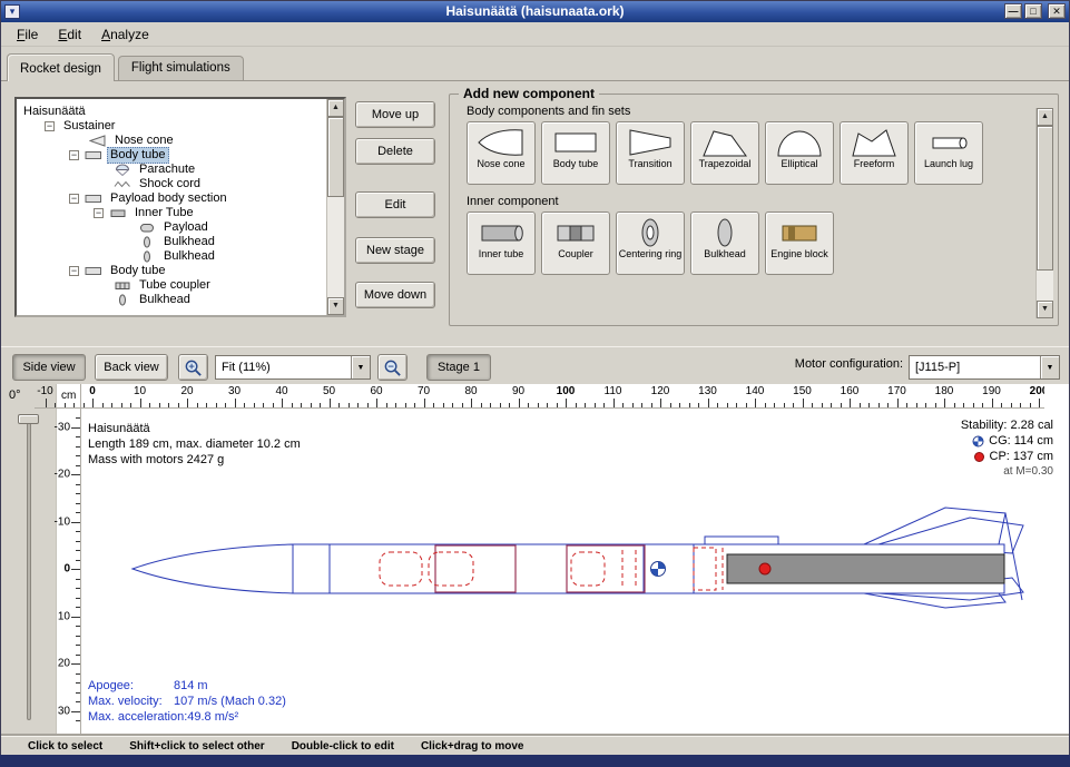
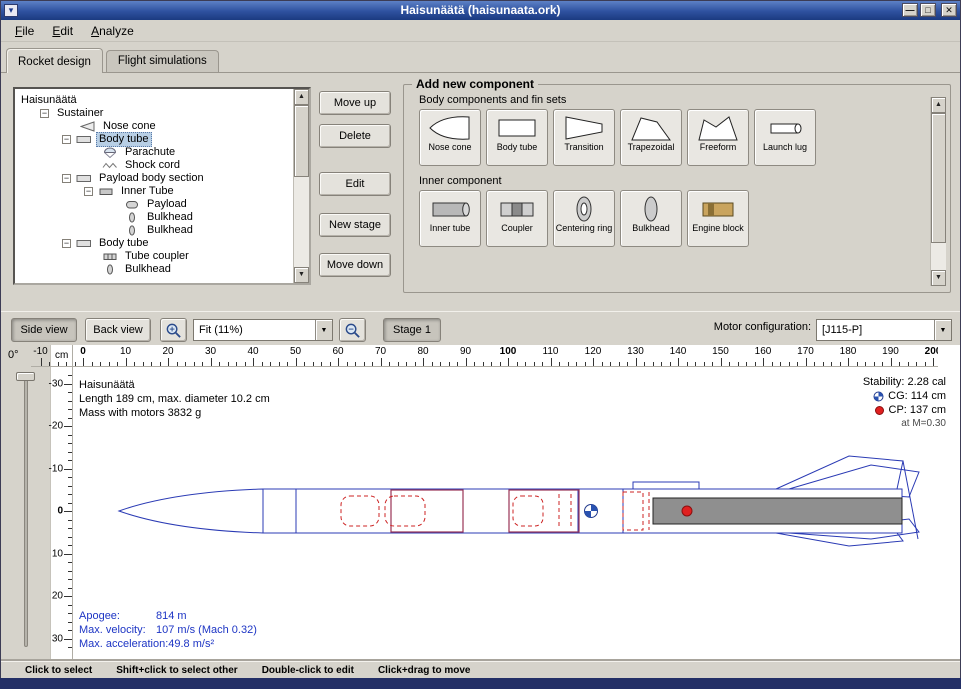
  ▾
  Haisunäätä (haisunaata.ork)
  —
  □
  ✕
  File
  Edit
  Analyze
  Rocket design
  Flight simulations
  Haisunäätä
  −
  Sustainer
  Nose cone
  −
  Body tube
  Parachute
  Shock cord
  −
  Payload body section
  −
  Inner Tube
  Payload
  Bulkhead
  Bulkhead
  −
  Body tube
  Tube coupler
  Bulkhead
  Move up
  Delete
  Edit
  New stage
  Move down
  Add new component
  Body components and fin sets
  Nose cone
  Body tube
  Transition
  Trapezoidal
- Elliptical
  Freeform
  Launch lug
  Inner component
  Inner tube
  Coupler
  Centering ring
  Bulkhead
  Engine block
  Side view
  Back view
  Fit (11%)
  Stage 1
  Motor configuration:
  [J115-P]
  0°
  cm
  -30
  -20
  -10
  0
  10
  20
  30
  -10
  0
  10
  20
  30
  40
  50
  60
  70
  80
  90
  100
  110
  120
  130
  140
  150
  160
  170
  180
  190
  Haisunäätä
  Length 189 cm, max. diameter 10.2 cm
- Mass with motors 2427 g
+ Mass with motors 3832 g
  Stability: 2.28 cal
  CG: 114 cm
  CP: 137 cm
  at M=0.30
  Apogee: 814 m
  Max. velocity: 107 m/s (Mach 0.32)
  Max. acceleration:49.8 m/s²
  Click to select
  Shift+click to select other
  Double-click to edit
  Click+drag to move
